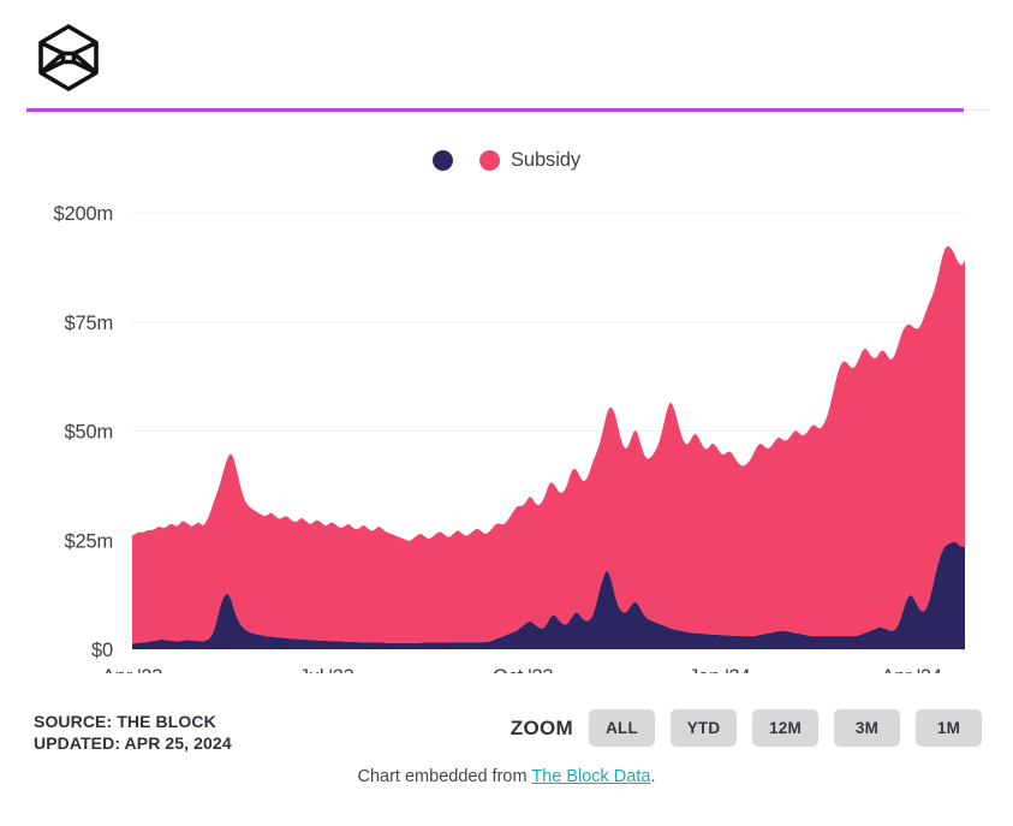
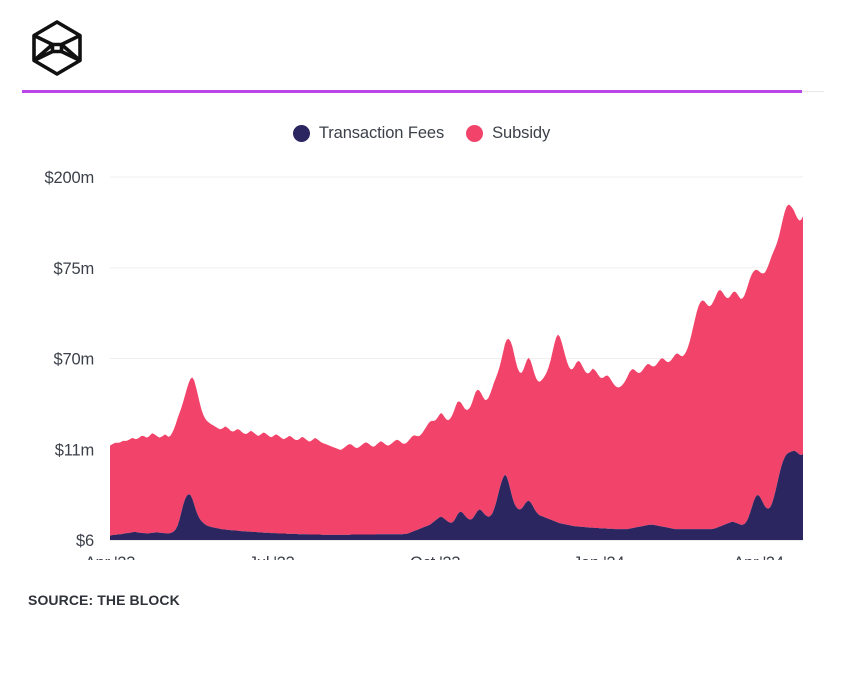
+ Transaction Fees
  Subsidy
- $0
+ $6
- $25m
+ $11m
- $50m
+ $70m
  $75m
  $200m
  SOURCE: THE BLOCK
- UPDATED: APR 25, 2024
- ZOOM
- ALL
- YTD
- 12M
- 3M
- 1M
- Chart embedded from The Block Data.
